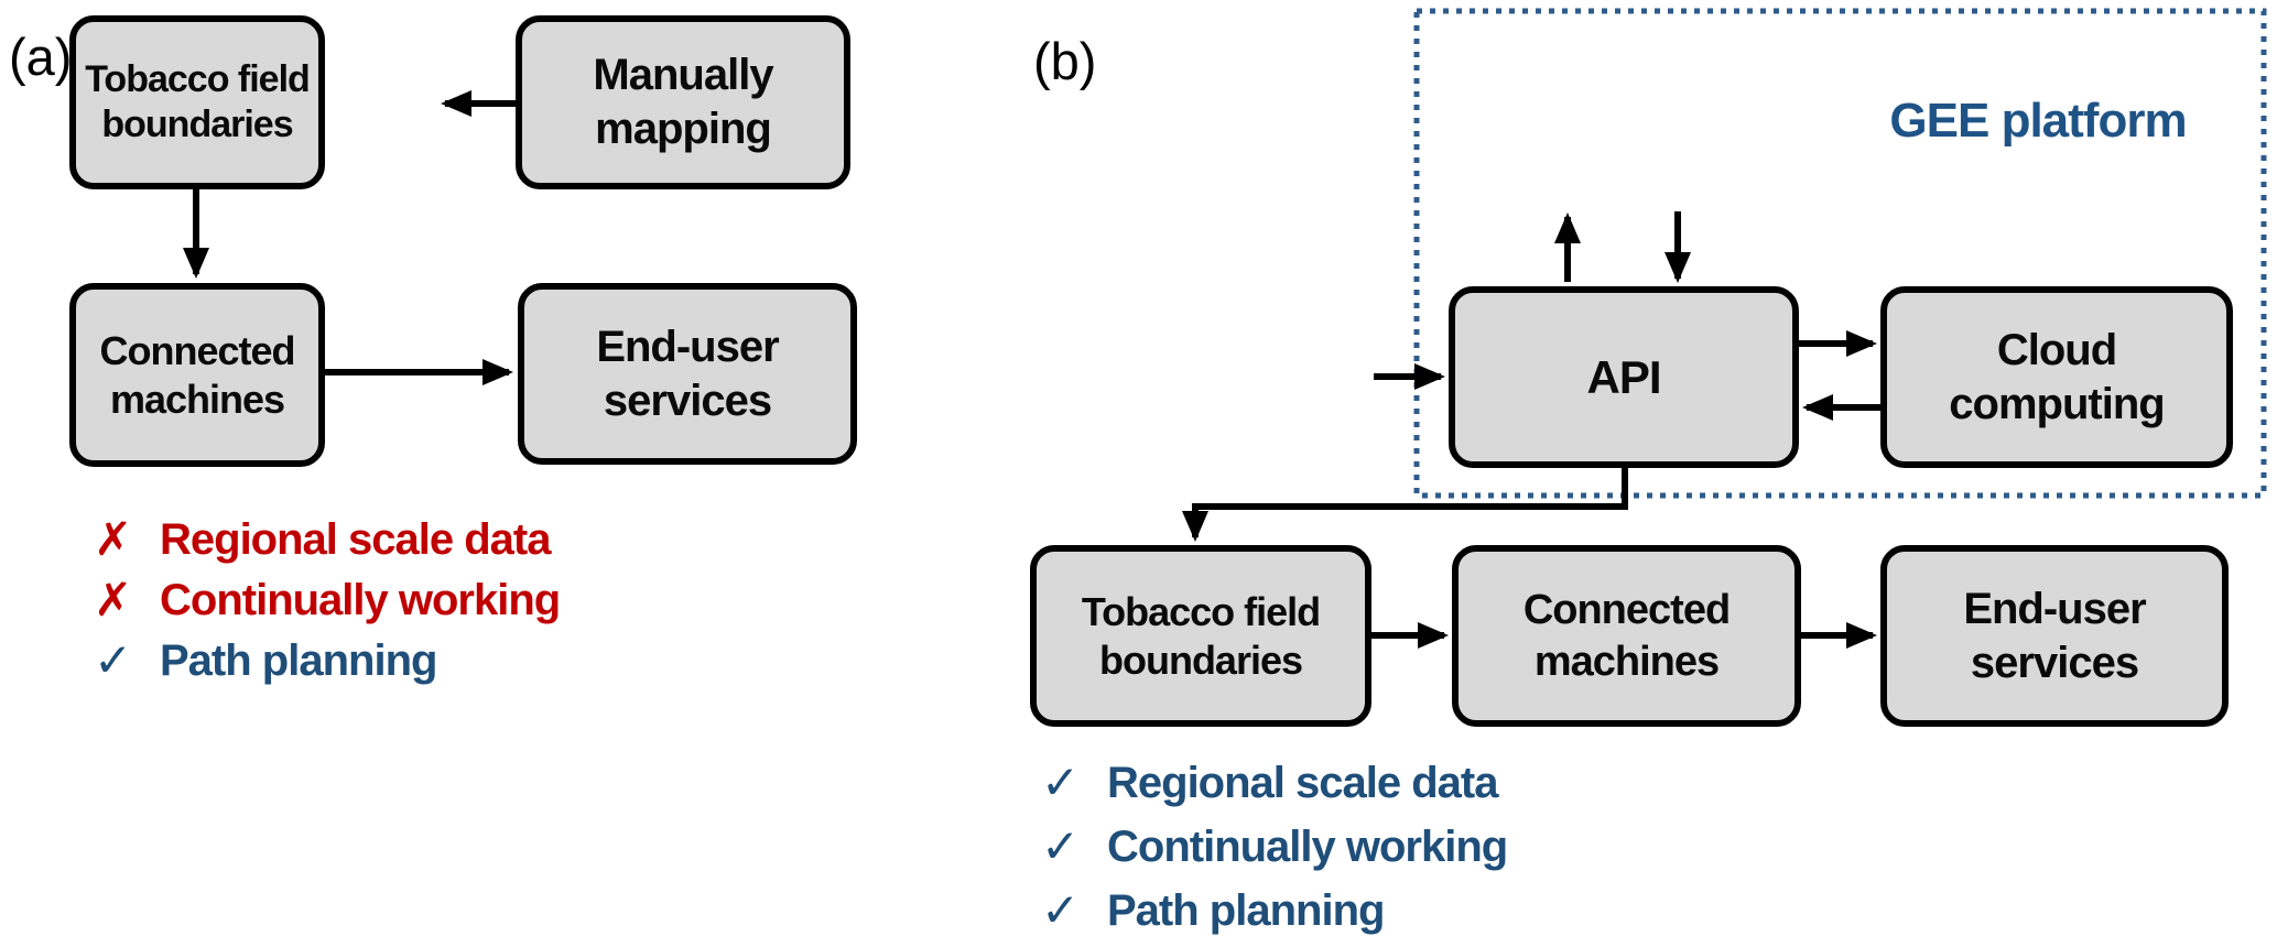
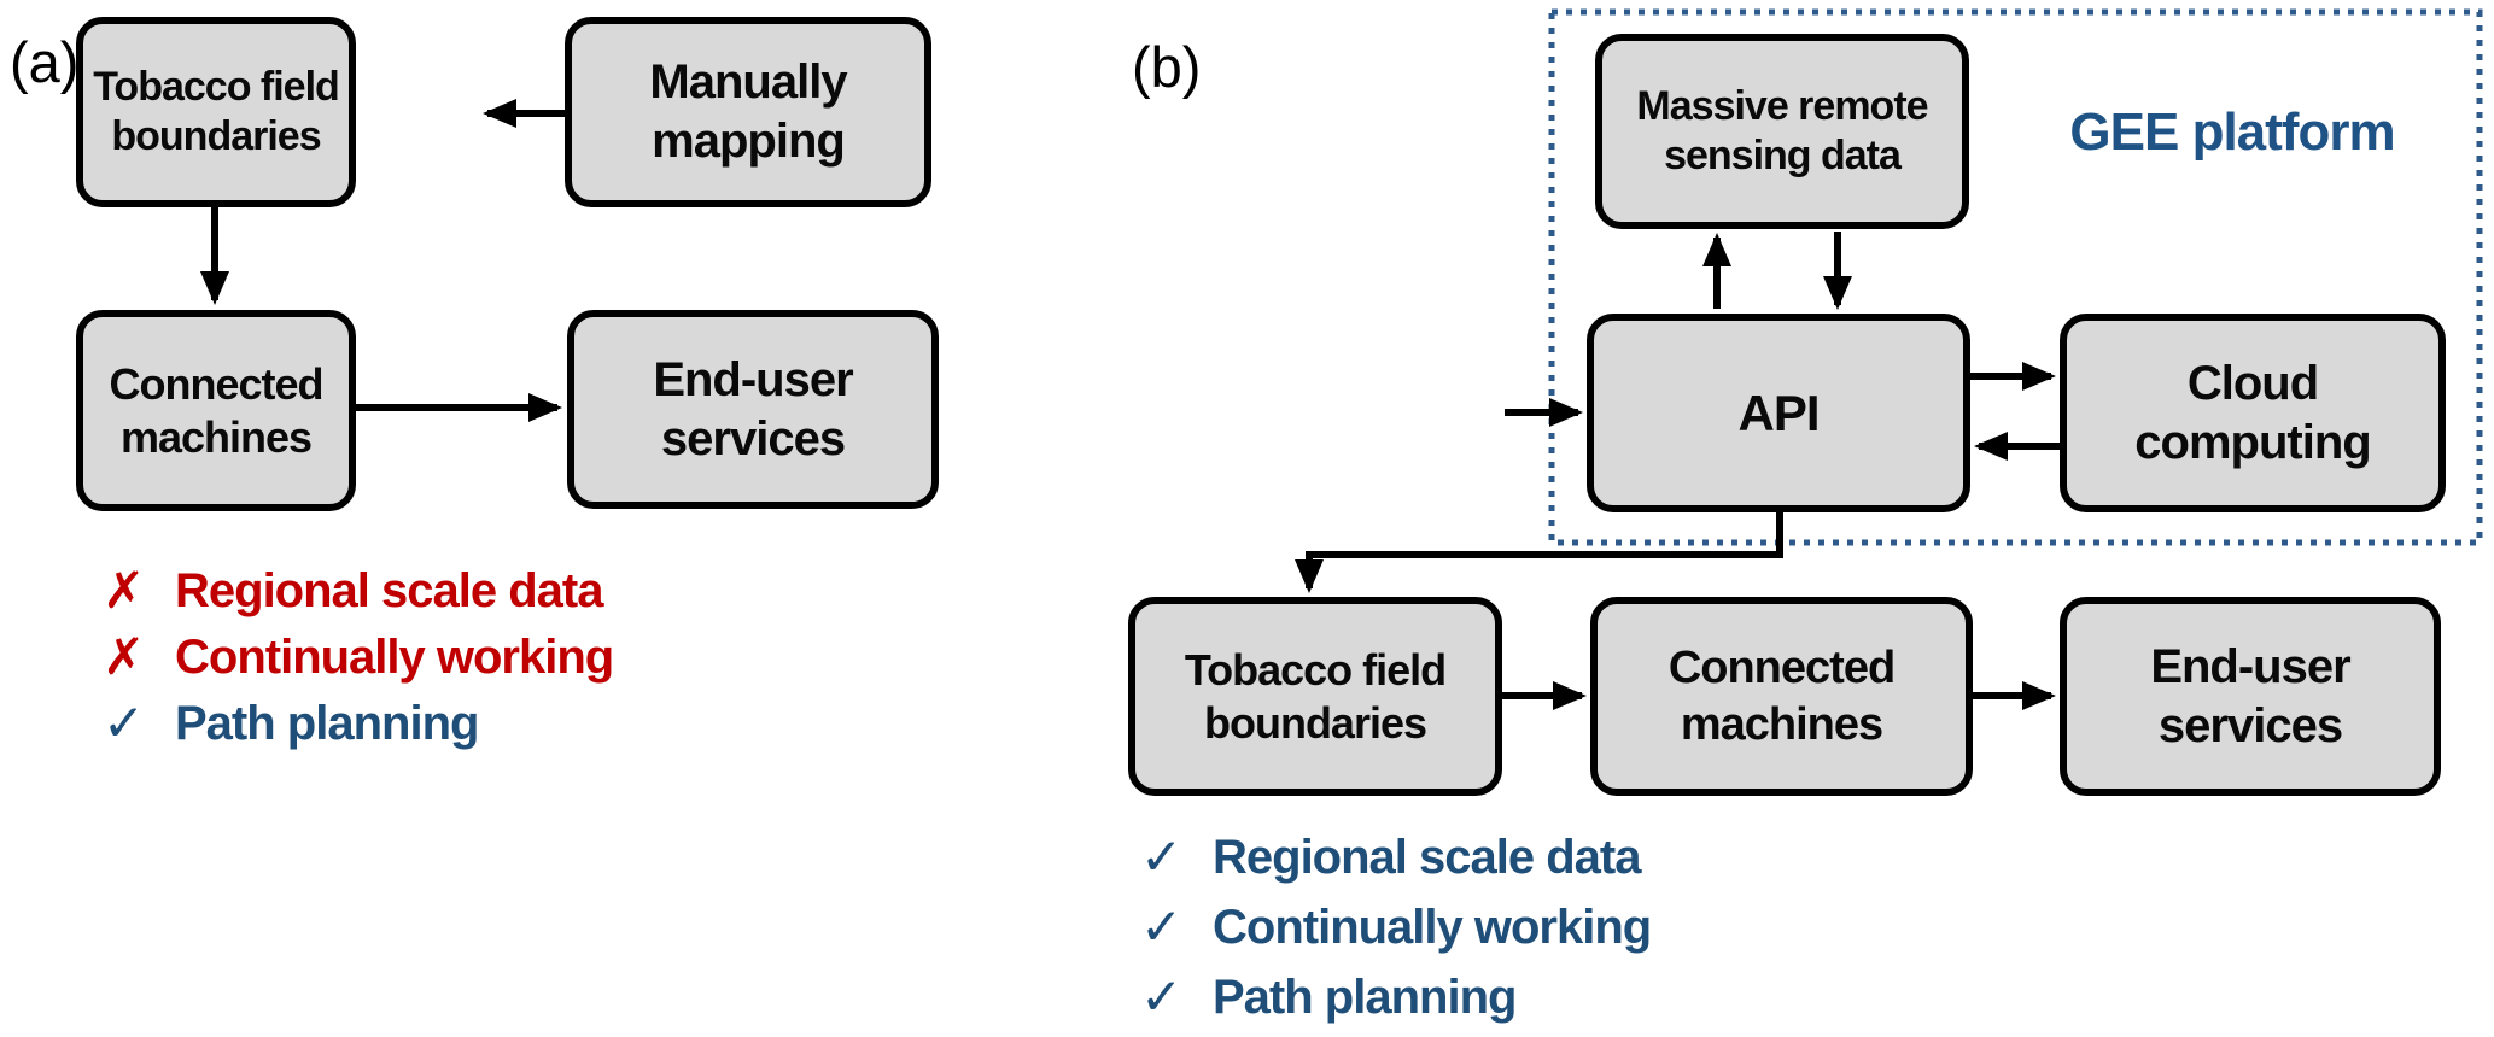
  (a)
  Tobacco field boundaries
  Manually mapping
  Connected machines
  End-user services
  ✗
  Regional scale data
  ✗
  Continually working
  ✓
  Path planning
  (b)
  GEE platform
+ Massive remote sensing data
  API
  Cloud computing
  Tobacco field boundaries
  Connected machines
  End-user services
  ✓
  Regional scale data
  ✓
  Continually working
  ✓
  Path planning
